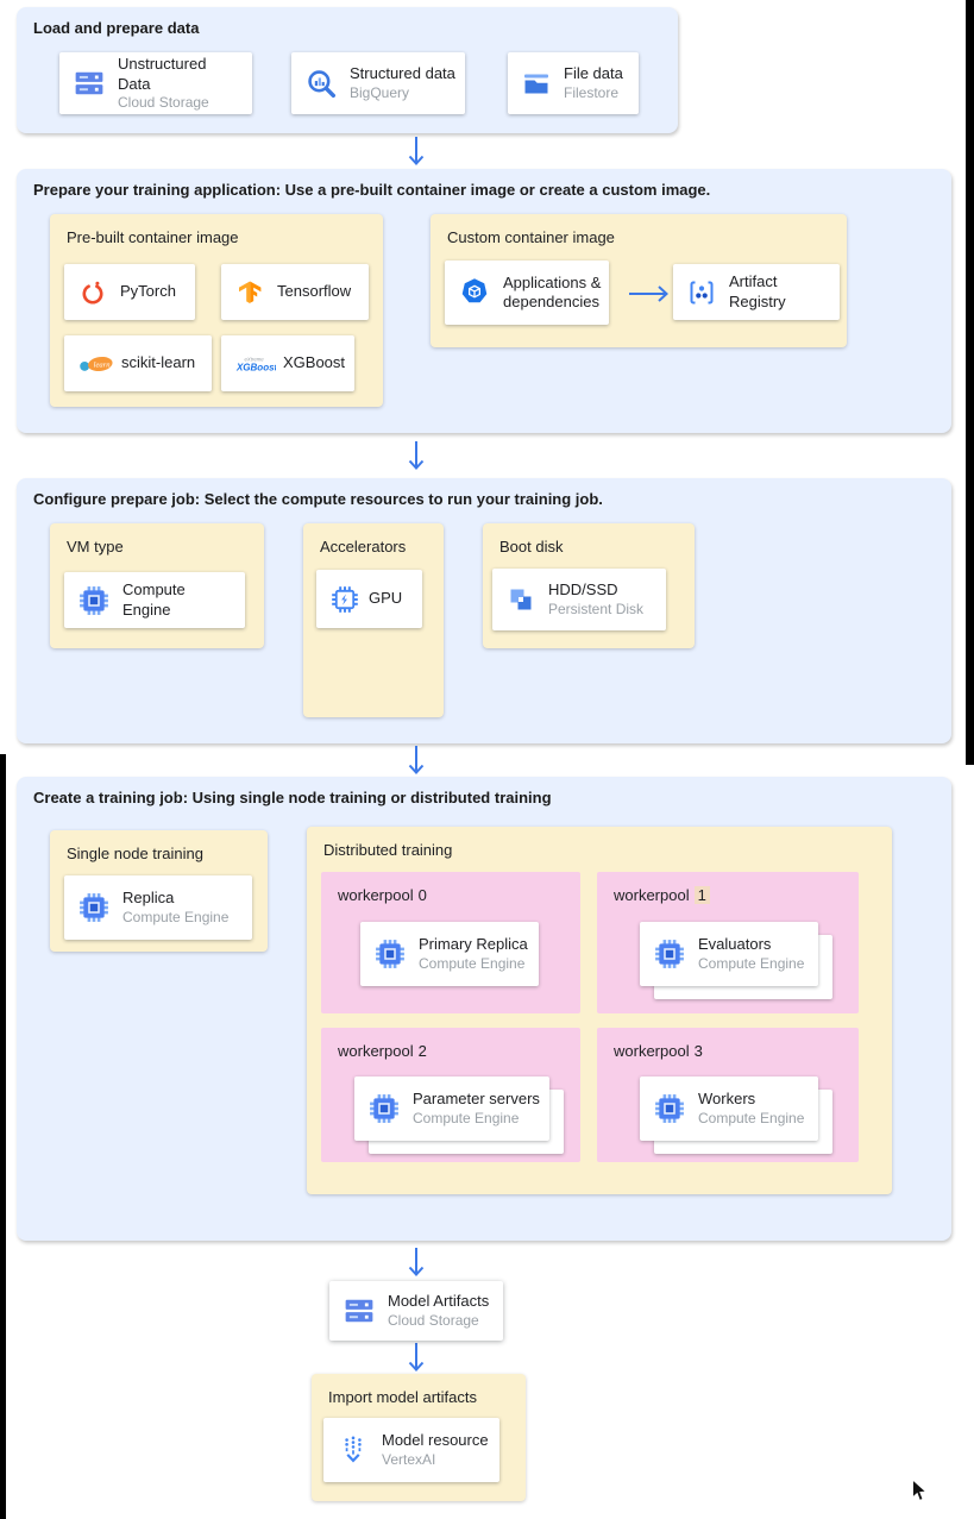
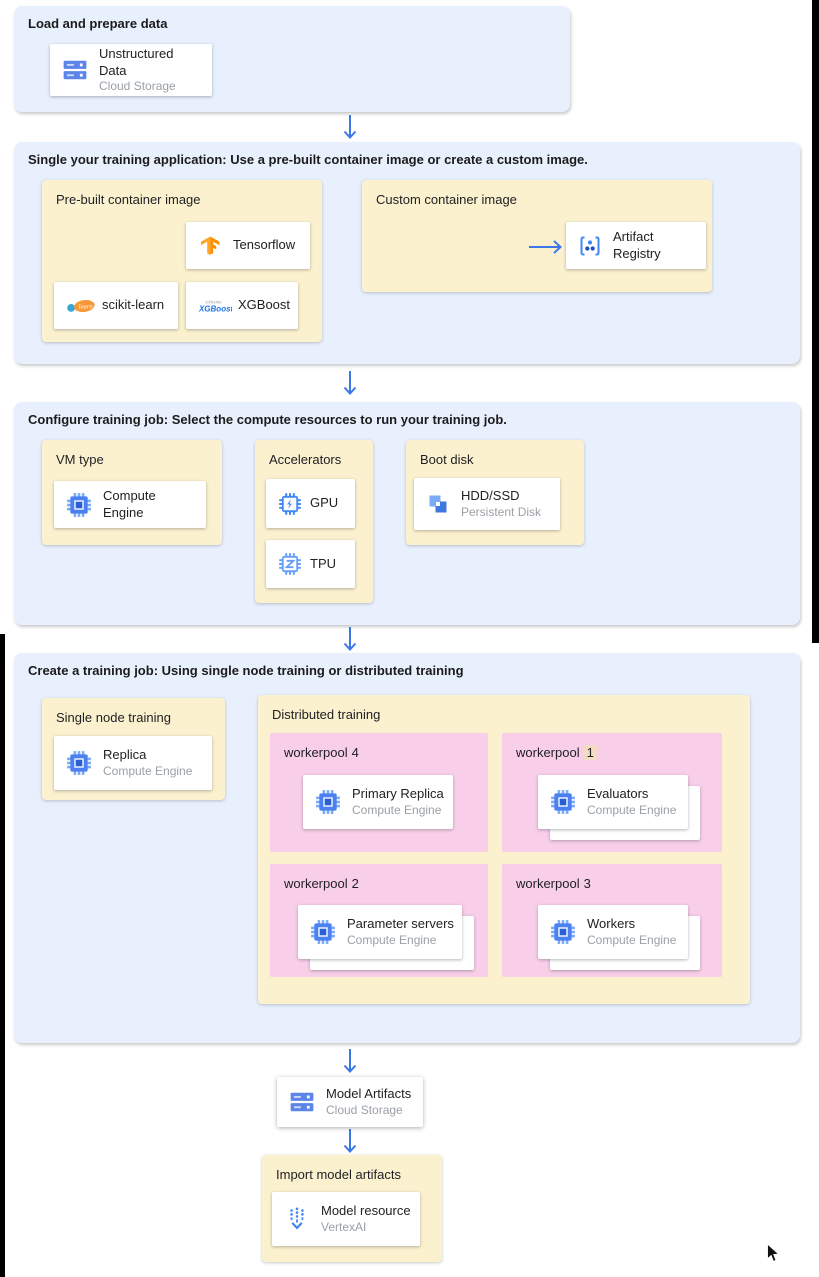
  Load and prepare data
  Unstructured Data
  Cloud Storage
- Structured data
- BigQuery
- File data
- Filestore
- Prepare your training application: Use a pre-built container image or create a custom image.
+ Single your training application: Use a pre-built container image or create a custom image.
  Pre-built container image
- PyTorch
  Tensorflow
  scikit-learn
  XGBoost
  Custom container image
- Applications & dependencies
  Artifact Registry
- Configure prepare job: Select the compute resources to run your training job.
+ Configure training job: Select the compute resources to run your training job.
  VM type
  Compute Engine
  Accelerators
  GPU
+ TPU
  Boot disk
  HDD/SSD
  Persistent Disk
  Create a training job: Using single node training or distributed training
  Single node training
  Replica
  Compute Engine
  Distributed training
- workerpool 0
+ workerpool 4
  Primary Replica
  Compute Engine
  workerpool 1
  Evaluators
  Compute Engine
  workerpool 2
  Parameter servers
  Compute Engine
  workerpool 3
  Workers
  Compute Engine
  Model Artifacts
  Cloud Storage
  Import model artifacts
  Model resource
  VertexAI
